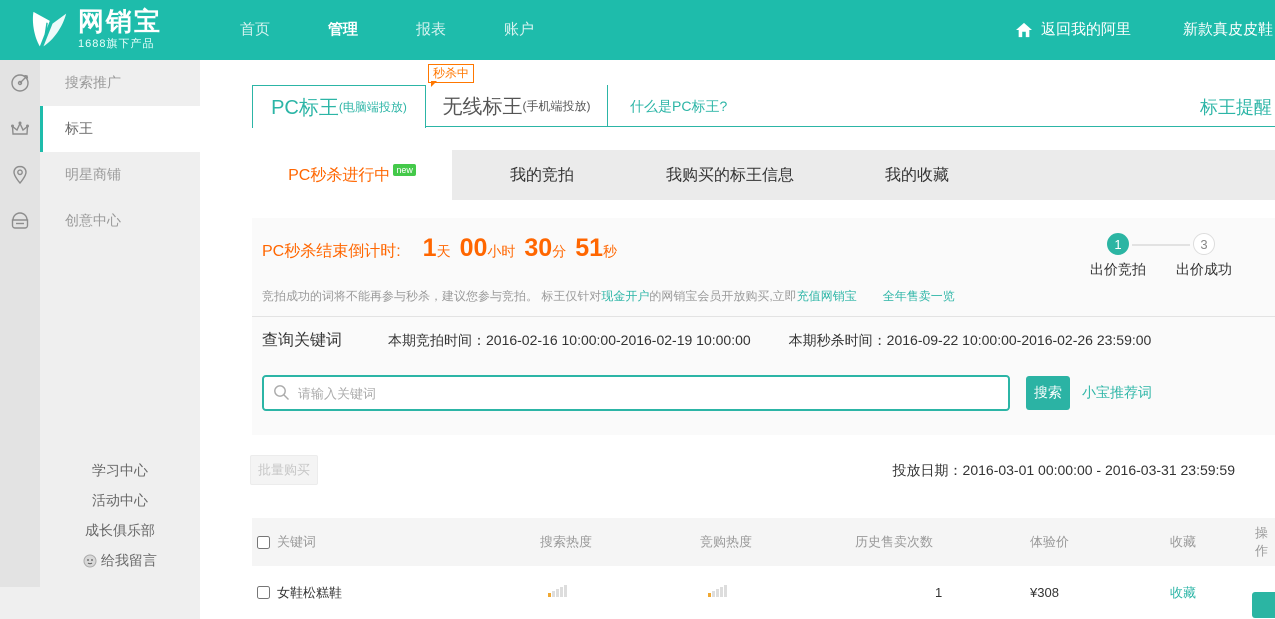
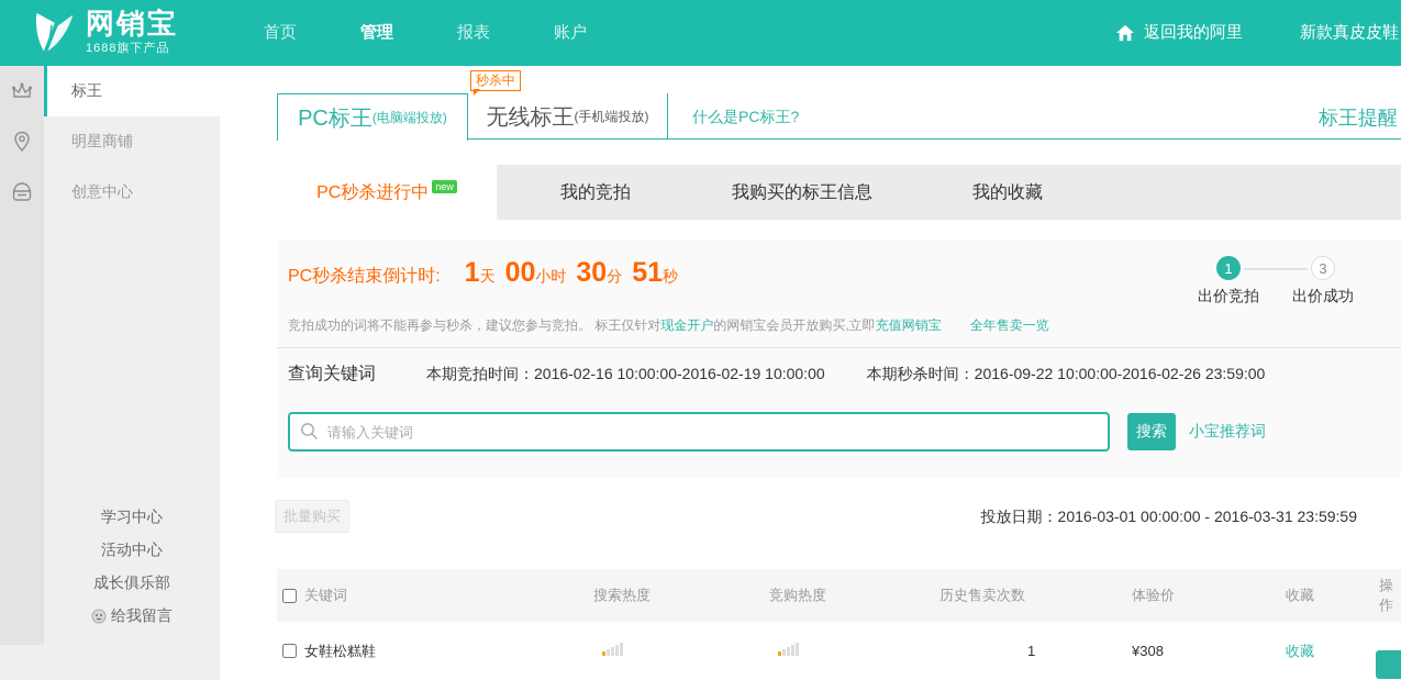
  网销宝
  1688旗下产品
  首页
  管理
  报表
  账户
  返回我的阿里
  新款真皮皮鞋
- 搜索推广
  标王
  明星商铺
  创意中心
  学习中心
  活动中心
  成长俱乐部
  给我留言
  PC标王
  (电脑端投放)
  秒杀中
  无线标王
  (手机端投放)
  什么是PC标王?
  标王提醒
  PC秒杀进行中
  new
  我的竞拍
  我购买的标王信息
  我的收藏
  PC秒杀结束倒计时:
  1天 00小时 30分 51秒
  1
  出价竞拍
  3
  出价成功
  竞拍成功的词将不能再参与秒杀，建议您参与竞拍。 标王仅针对现金开户的网销宝会员开放购买,立即充值网销宝 全年售卖一览
  查询关键词
  本期竞拍时间：2016-02-16 10:00:00-2016-02-19 10:00:00
  本期秒杀时间：2016-09-22 10:00:00-2016-02-26 23:59:00
  请输入关键词
  搜索
  小宝推荐词
  批量购买
  投放日期：2016-03-01 00:00:00 - 2016-03-31 23:59:59
  关键词
  搜索热度
  竞购热度
  历史售卖次数
  体验价
  收藏
  操作
  女鞋松糕鞋
  1
  ¥308
  收藏
